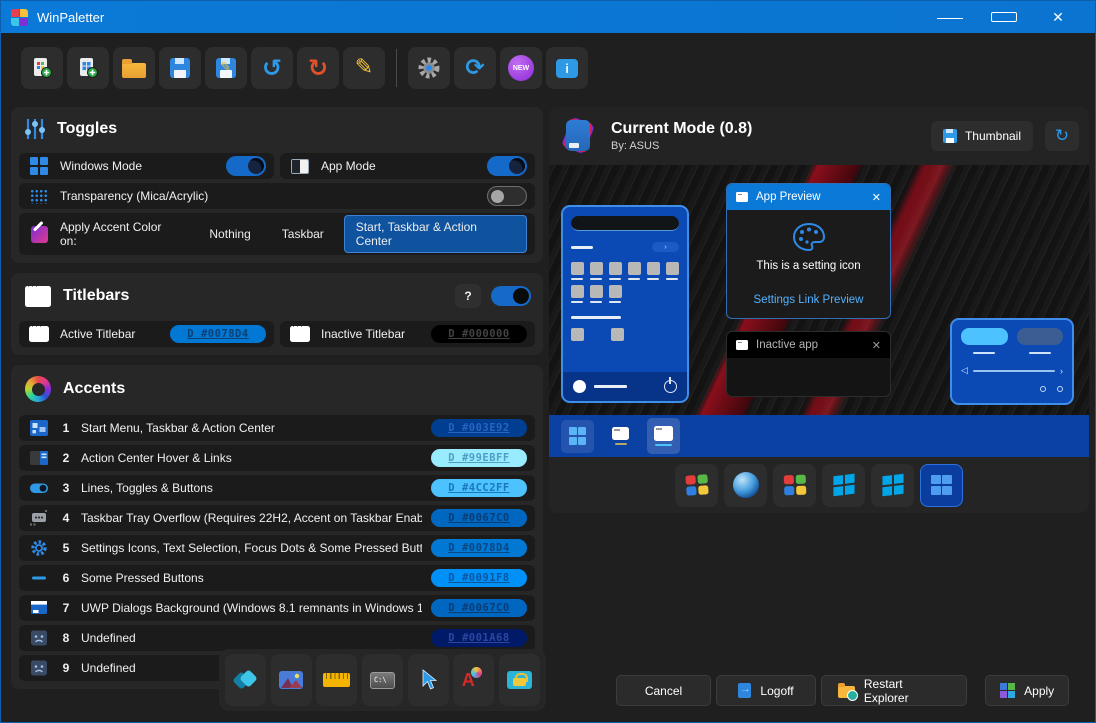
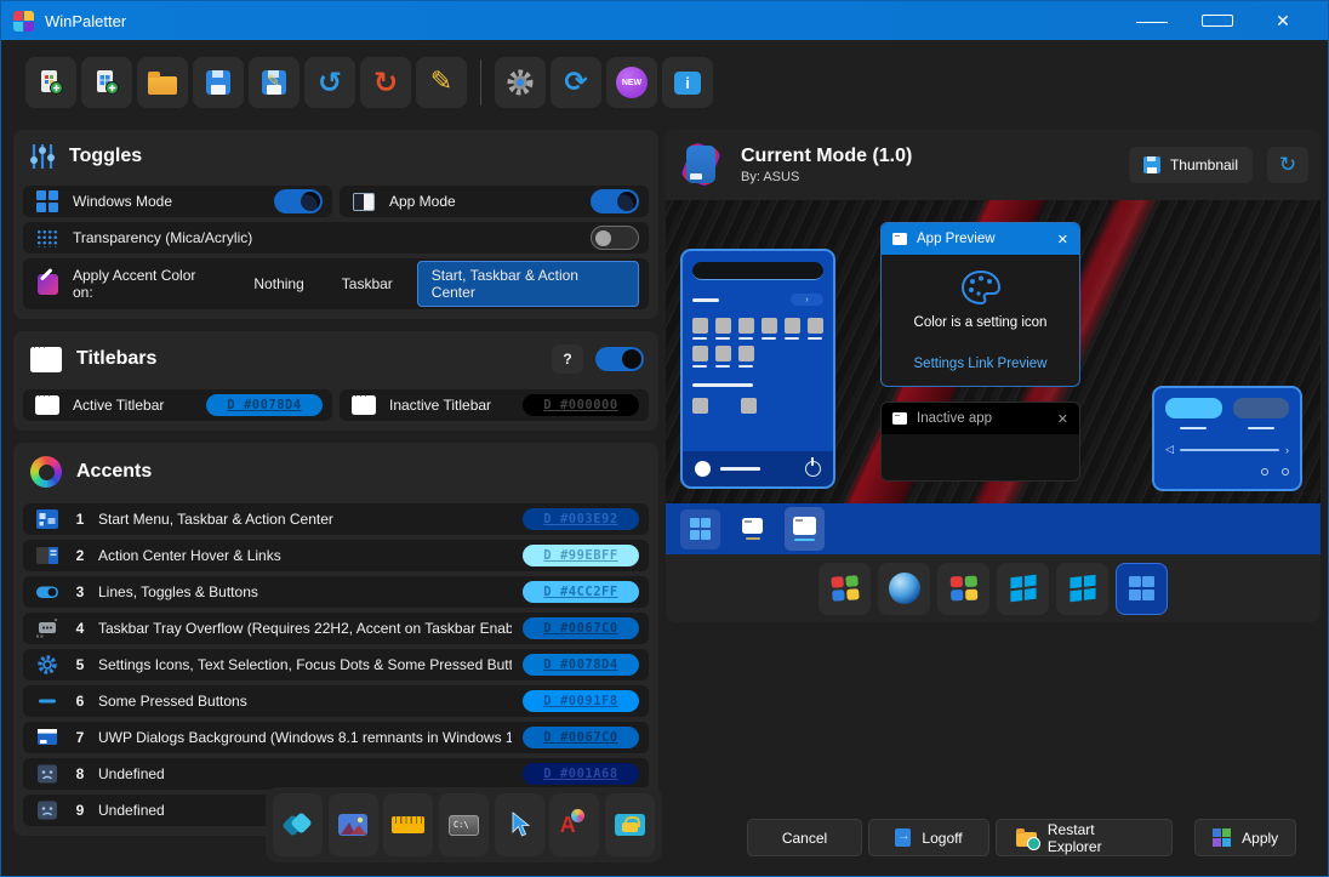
  WinPaletter
  ✕
  ✎
  ↺
  ↻
  ✎
  ⟳
  i
  Toggles
  Windows Mode
  App Mode
  Transparency (Mica/Acrylic)
  Apply Accent Color on:
  Nothing
  Taskbar
  Start, Taskbar & Action Center
  Titlebars
  ?
  Active Titlebar
  D #0078D4
  Inactive Titlebar
  D #000000
  Accents
  1
  Start Menu, Taskbar & Action Center
  D #003E92
  2
  Action Center Hover & Links
  D #99EBFF
  3
  Lines, Toggles & Buttons
  D #4CC2FF
  4
  Taskbar Tray Overflow (Requires 22H2, Accent on Taskbar Enab
  D #0067C0
  5
  Settings Icons, Text Selection, Focus Dots & Some Pressed Butt
  D #0078D4
  6
  Some Pressed Buttons
  D #0091F8
  7
  UWP Dialogs Background (Windows 8.1 remnants in Windows 1
  D #0067C0
  8
  Undefined
  D #001A68
  9
  Undefined
  C:\
  A
- Current Mode (0.8)
+ Current Mode (1.0)
  By: ASUS
  Thumbnail
  ↻
  App Preview
  ✕
- This is a setting icon
+ Color is a setting icon
  Settings Link Preview
  Inactive app
  ✕
  ◁
  ›
  Cancel
  Logoff
  Restart Explorer
  Apply
